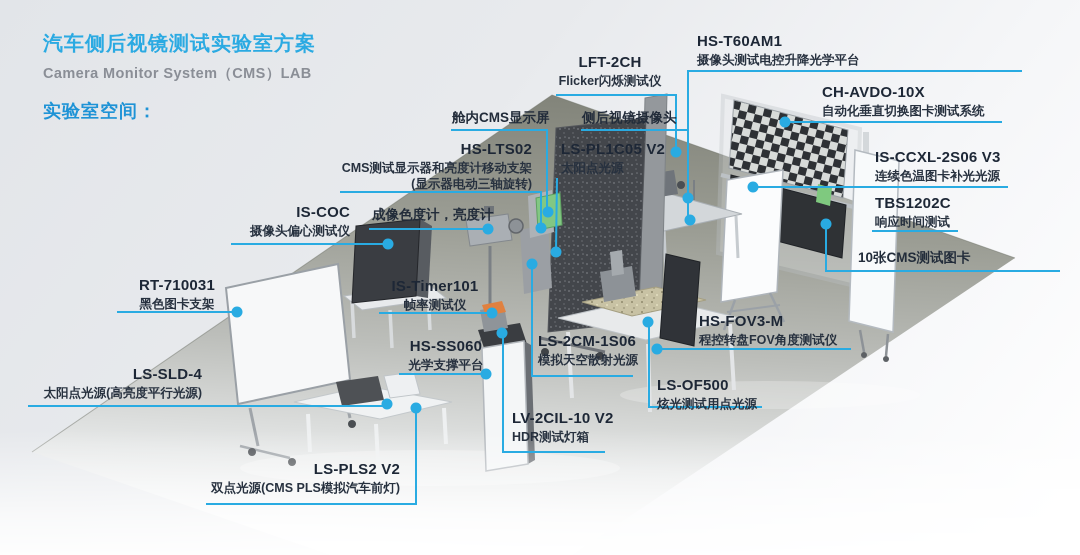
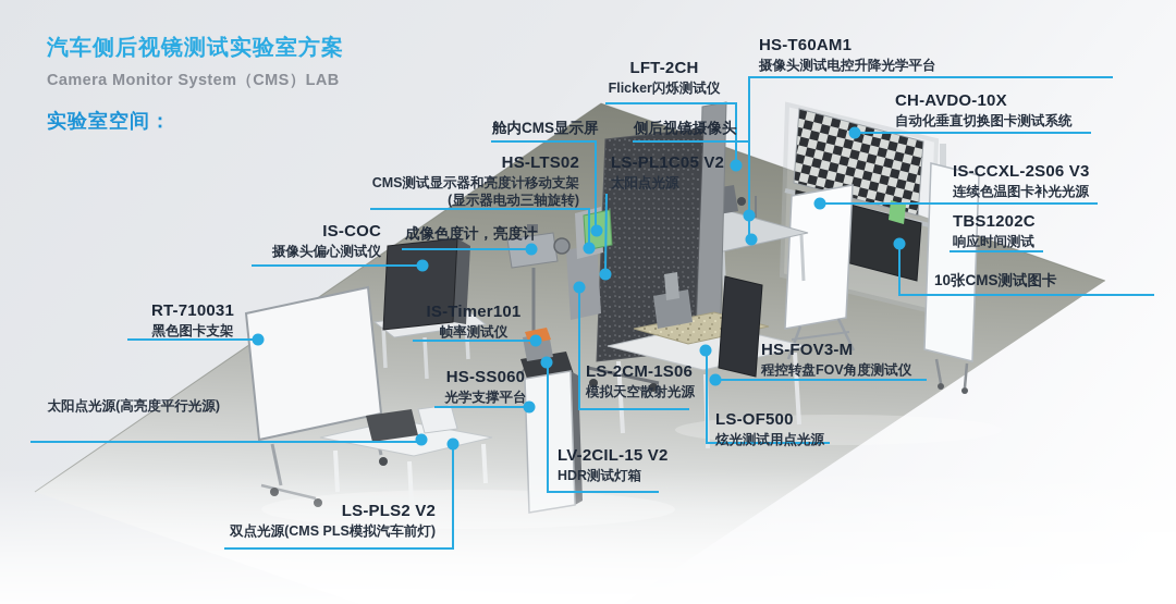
  汽车侧后视镜测试实验室方案
  Camera Monitor System（CMS）LAB
  实验室空间：
  LFT-2CH
  Flicker闪烁测试仪
  HS-T60AM1
  摄像头测试电控升降光学平台
  CH-AVDO-10X
  自动化垂直切换图卡测试系统
  IS-CCXL-2S06 V3
  连续色温图卡补光光源
  TBS1202C
  响应时间测试
  10张CMS测试图卡
  舱内CMS显示屏
  侧后视镜摄像头
  HS-LTS02
  CMS测试显示器和亮度计移动支架
  (显示器电动三轴旋转)
  LS-PL1C05 V2
  太阳点光源
  IS-COC
  摄像头偏心测试仪
  成像色度计，亮度计
  RT-710031
  黑色图卡支架
  IS-Timer101
  帧率测试仪
  HS-SS060
  光学支撑平台
  LS-2CM-1S06
  模拟天空散射光源
  HS-FOV3-M
  程控转盘FOV角度测试仪
  LS-OF500
  炫光测试用点光源
- LV-2CIL-10 V2
+ LV-2CIL-15 V2
  HDR测试灯箱
- LS-SLD-4
  太阳点光源(高亮度平行光源)
  LS-PLS2 V2
  双点光源(CMS PLS模拟汽车前灯)
